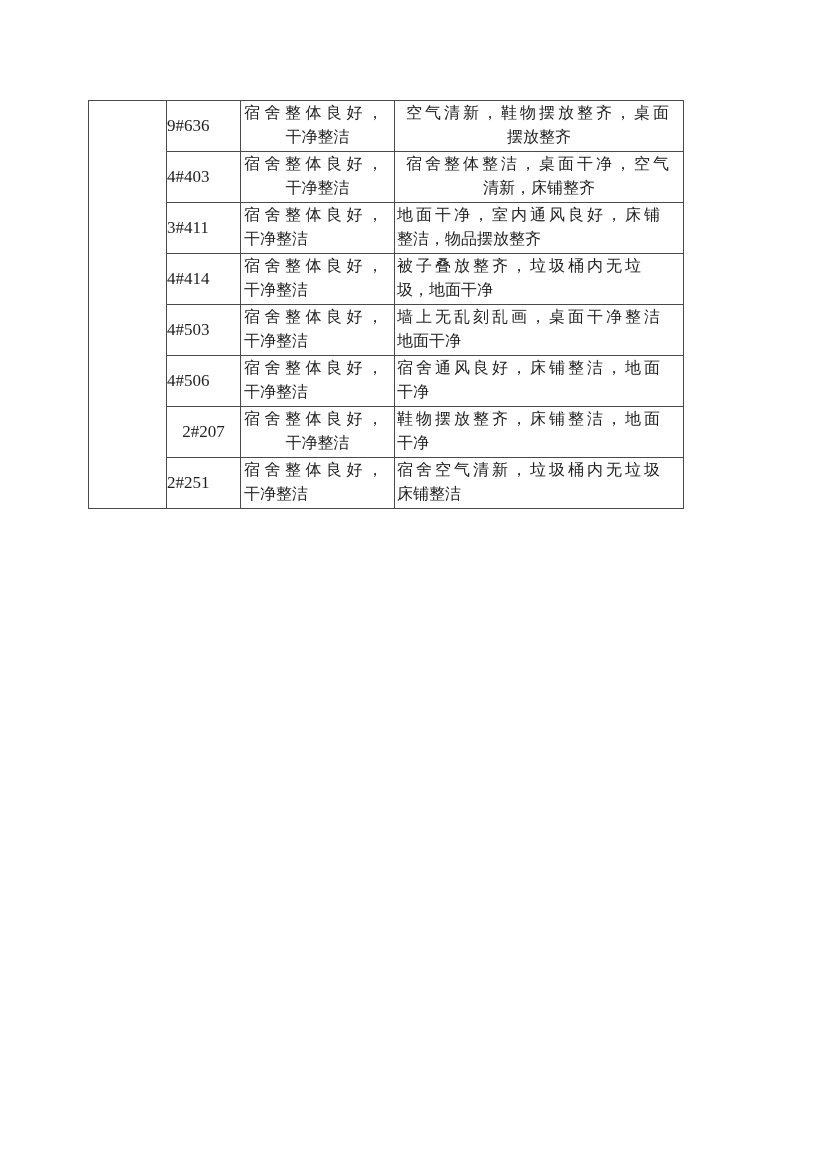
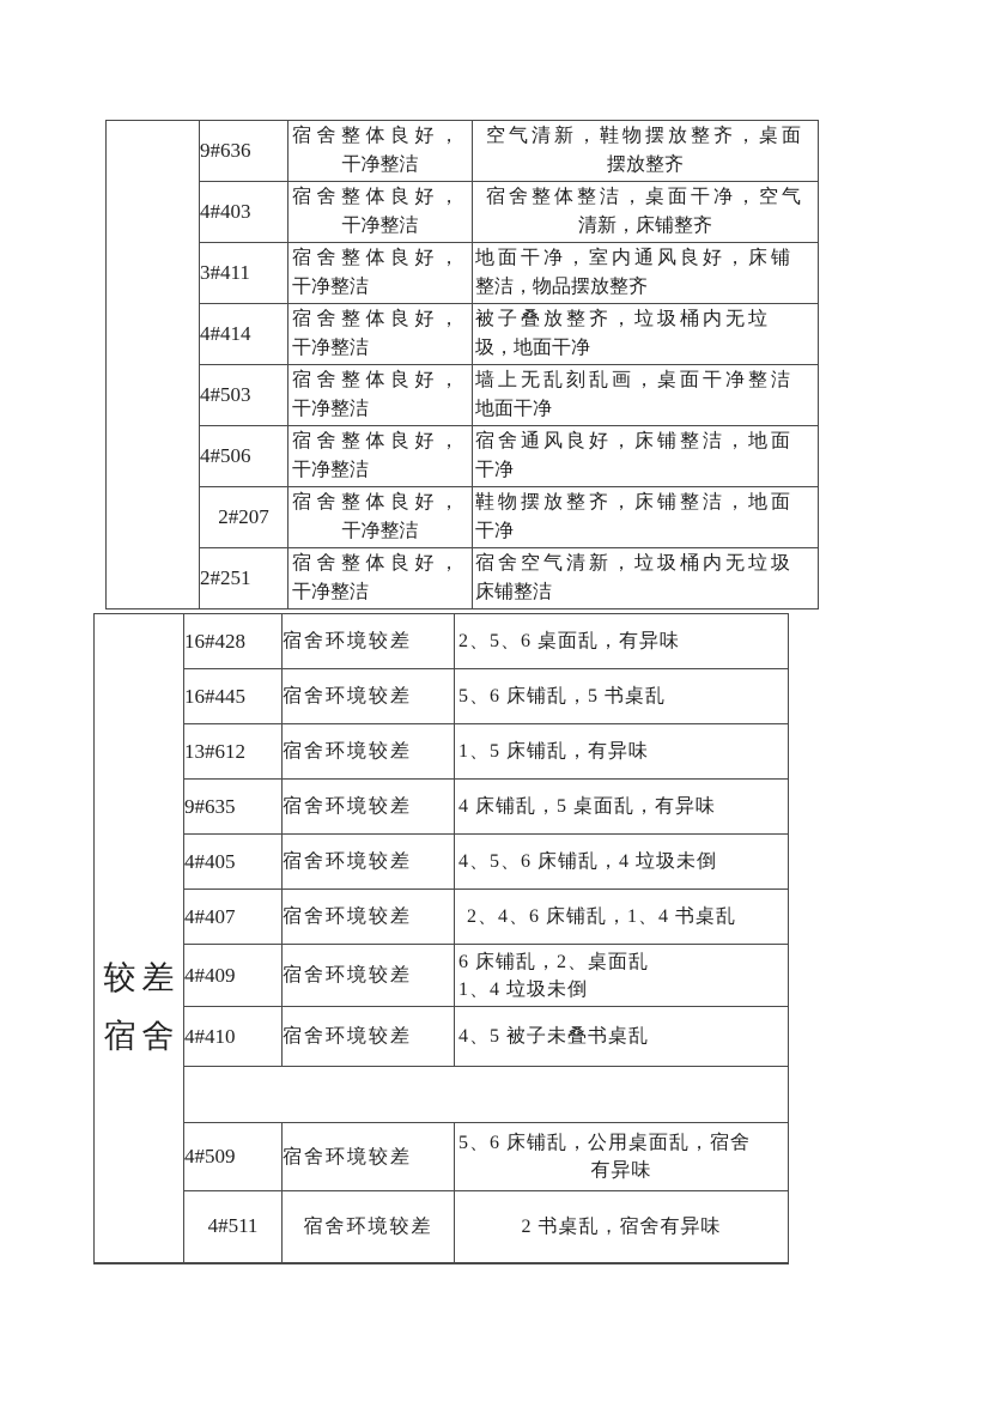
  	9#636	宿舍整体良好， 干净整洁	空气清新，鞋物摆放整齐，桌面 摆放整齐
  4#403	宿舍整体良好， 干净整洁	宿舍整体整洁，桌面干净，空气 清新，床铺整齐
  3#411	宿舍整体良好， 干净整洁	地面干净，室内通风良好，床铺 整洁，物品摆放整齐
  4#414	宿舍整体良好， 干净整洁	被子叠放整齐，垃圾桶内无垃 圾，地面干净
  4#503	宿舍整体良好， 干净整洁	墙上无乱刻乱画，桌面干净整洁 地面干净
  4#506	宿舍整体良好， 干净整洁	宿舍通风良好，床铺整洁，地面 干净
  2#207	宿舍整体良好， 干净整洁	鞋物摆放整齐，床铺整洁，地面 干净
  2#251	宿舍整体良好， 干净整洁	宿舍空气清新，垃圾桶内无垃圾 床铺整洁
+ 较差 宿舍	16#428	宿舍环境较差	2、5、6 桌面乱，有异味
+ 16#445	宿舍环境较差	5、6 床铺乱，5 书桌乱
+ 13#612	宿舍环境较差	1、5 床铺乱，有异味
+ 9#635	宿舍环境较差	4 床铺乱，5 桌面乱，有异味
+ 4#405	宿舍环境较差	4、5、6 床铺乱，4 垃圾未倒
+ 4#407	宿舍环境较差	2、4、6 床铺乱，1、4 书桌乱
+ 4#409	宿舍环境较差	6 床铺乱，2、桌面乱 1、4 垃圾未倒
+ 4#410	宿舍环境较差	4、5 被子未叠书桌乱
+ 4#509	宿舍环境较差	5、6 床铺乱，公用桌面乱，宿舍 有异味
+ 4#511	宿舍环境较差	2 书桌乱，宿舍有异味
